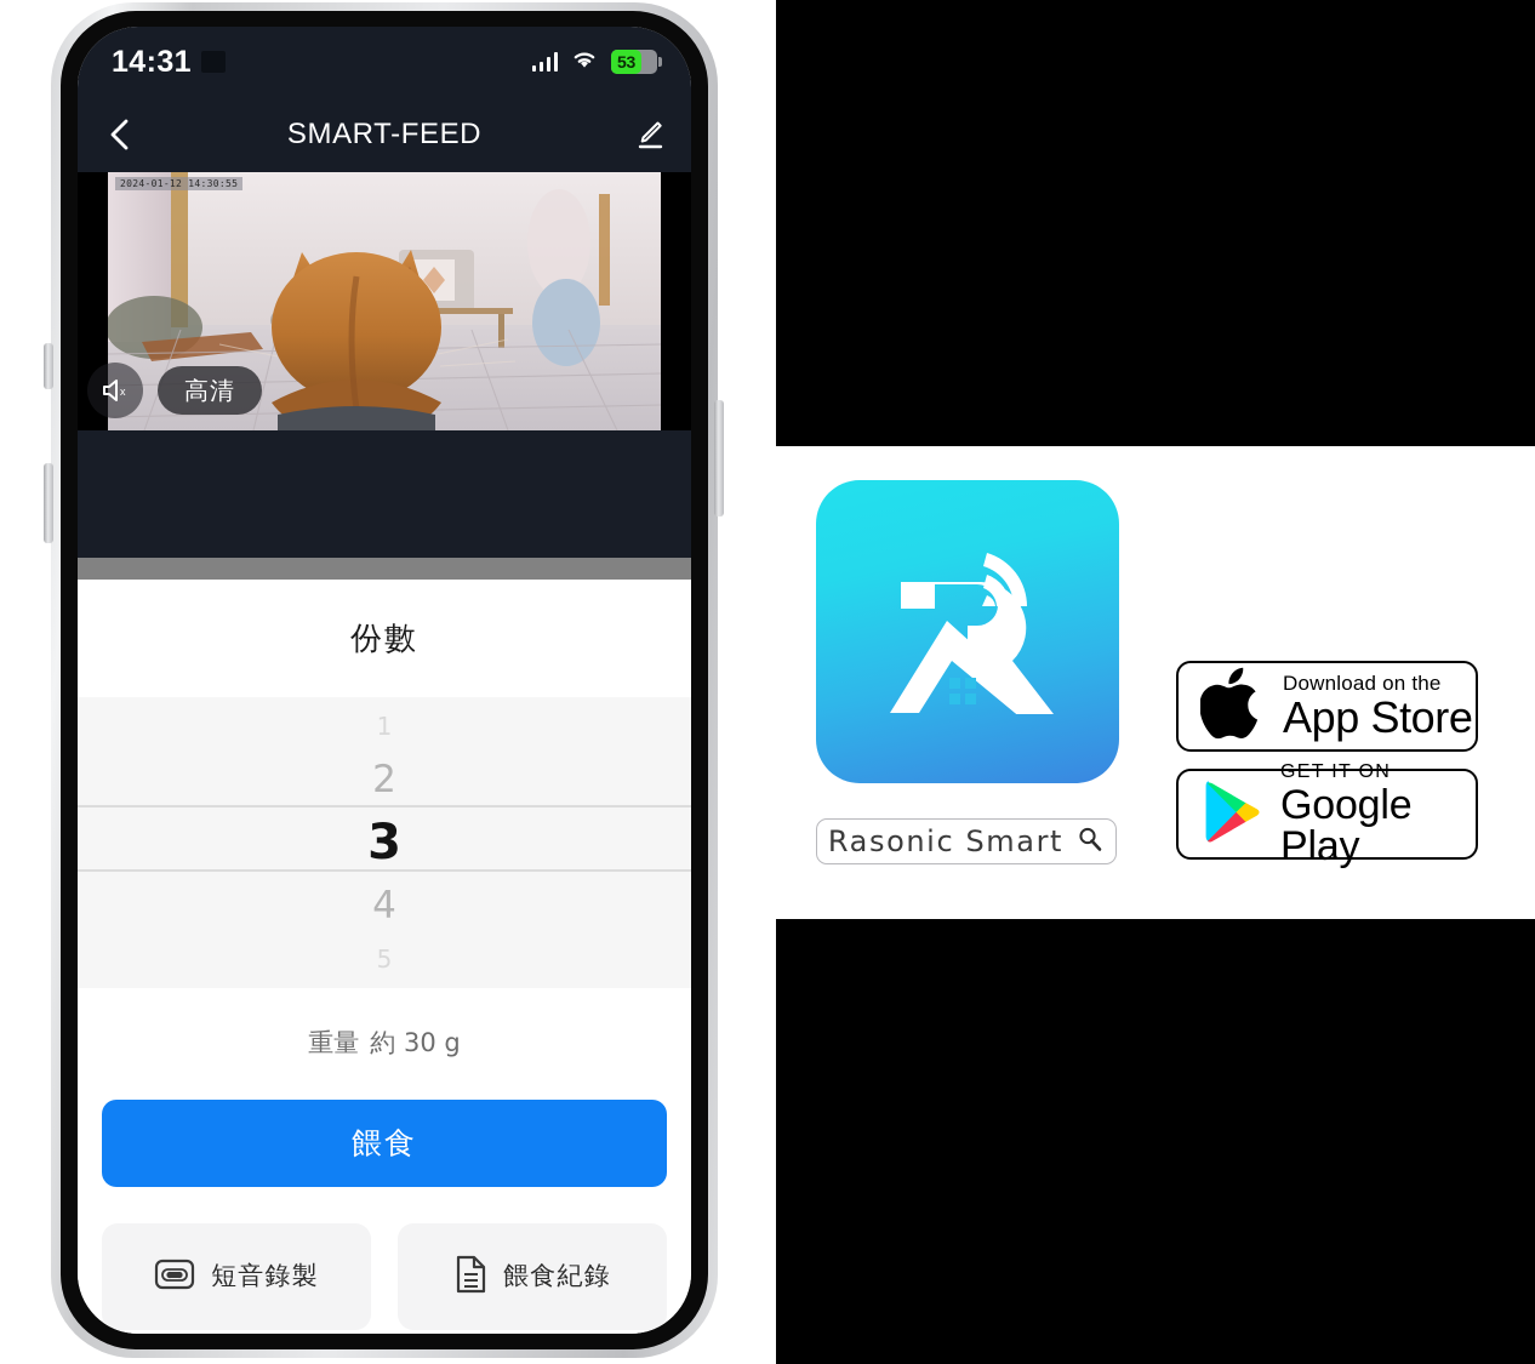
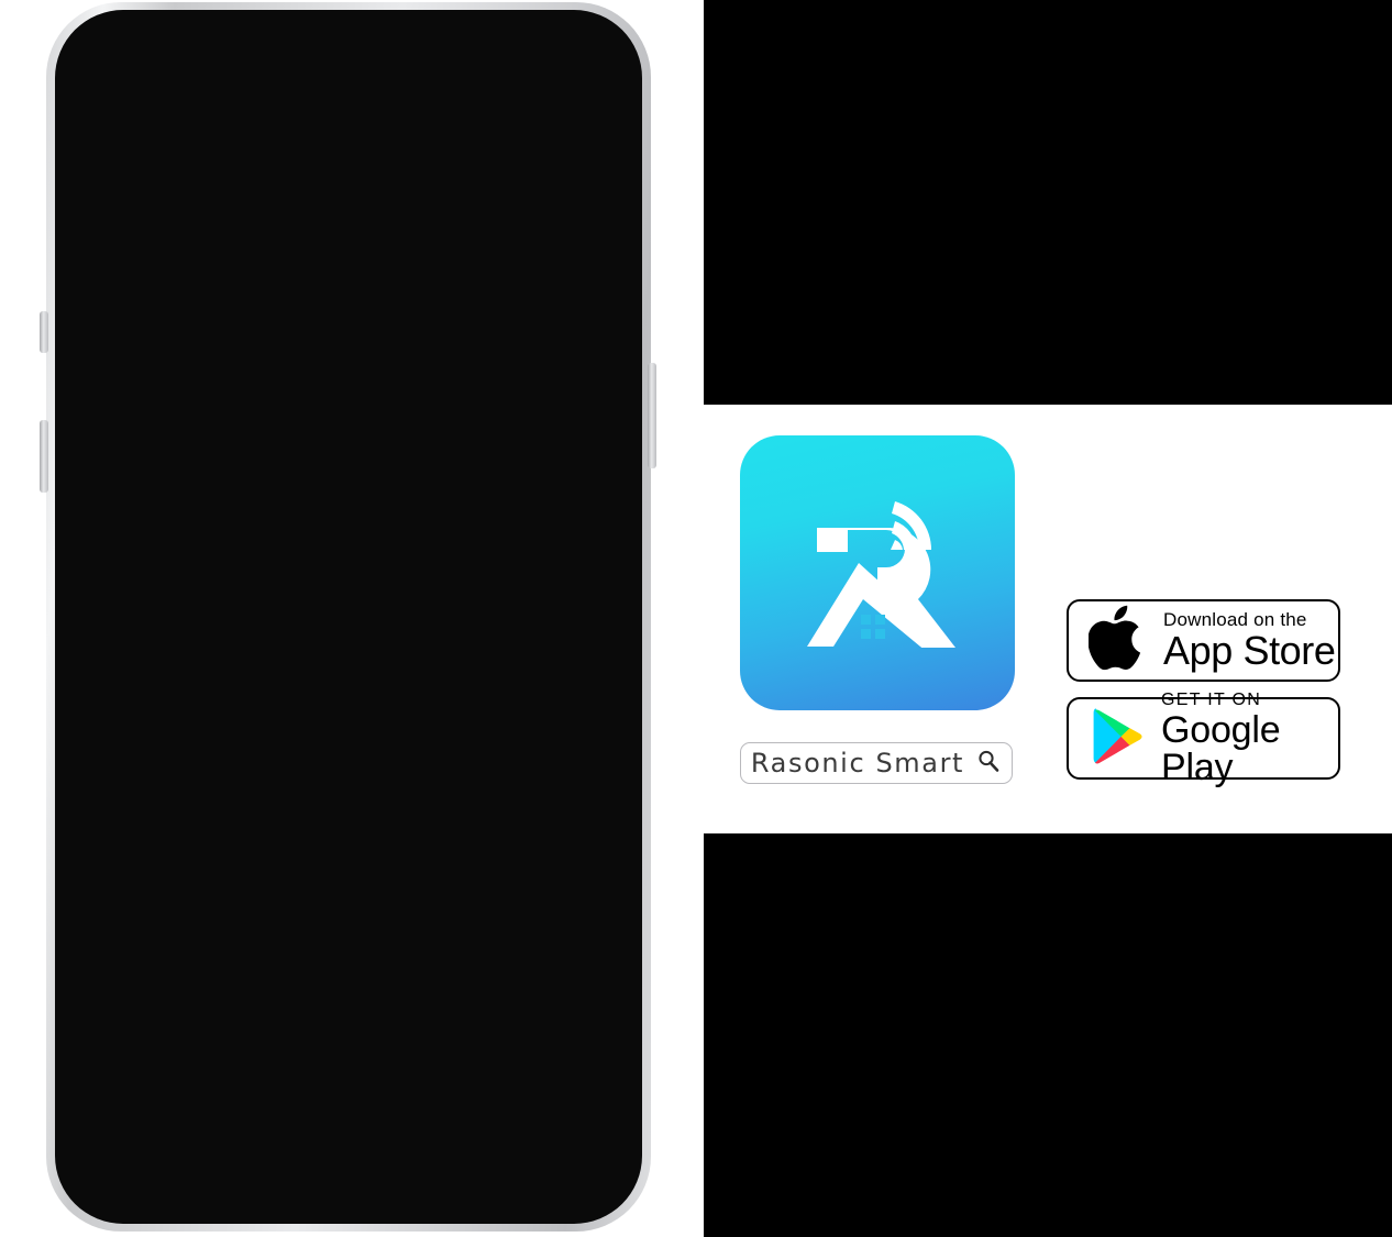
  Rasonic Smart
  Download on the
  App Store
  GET IT ON
  Google Play
- 14:31
- 53
- SMART-FEED
- 2024-01-12 14:30:55
- x
- 高清
- 份數
- 1
- 2
- 3
- 4
- 5
- 重量
- 約 30 g
- 餵食
- 短音錄製
- 餵食紀錄
